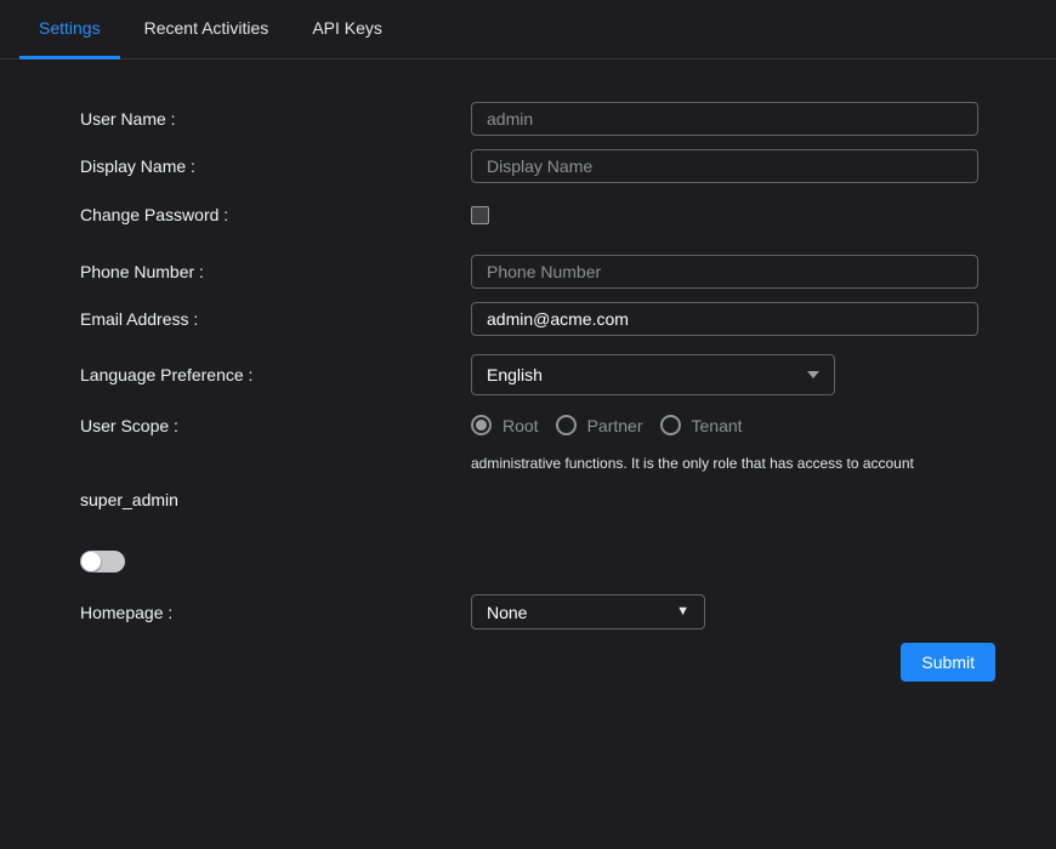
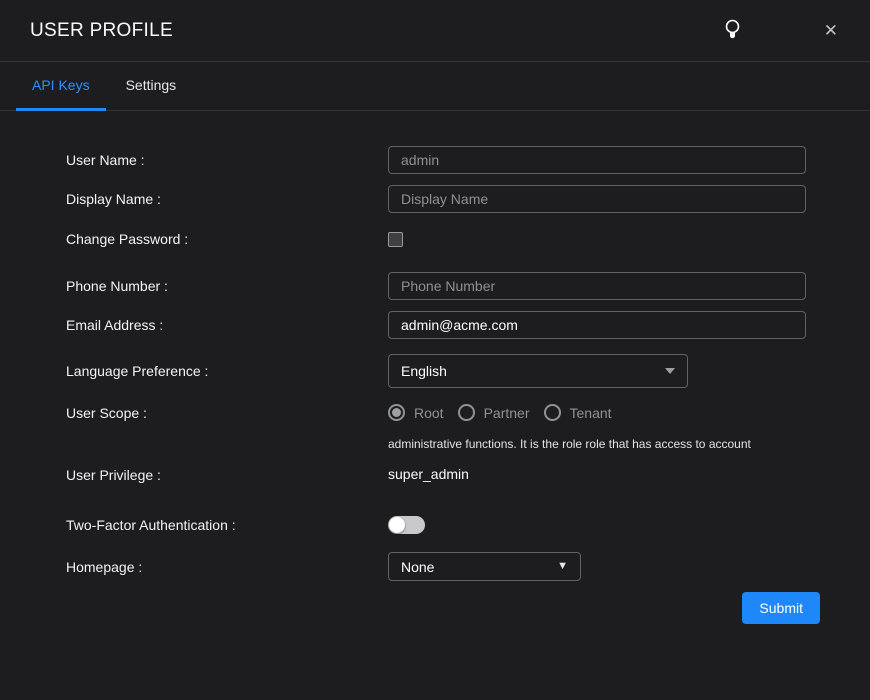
+ USER PROFILE
+ ✕
- Settings
+ API Keys
- Recent Activities
- API Keys
+ Settings
  User Name :
  admin
  Display Name :
  Display Name
  Change Password :
  Phone Number :
  Phone Number
  Email Address :
  admin@acme.com
  Language Preference :
  English
  User Scope :
  Root
  Partner
  Tenant
- administrative functions. It is the only role that has access to account
+ administrative functions. It is the role role that has access to account
+ User Privilege :
  super_admin
+ Two-Factor Authentication :
  Homepage :
  None
  ▼
  Submit
